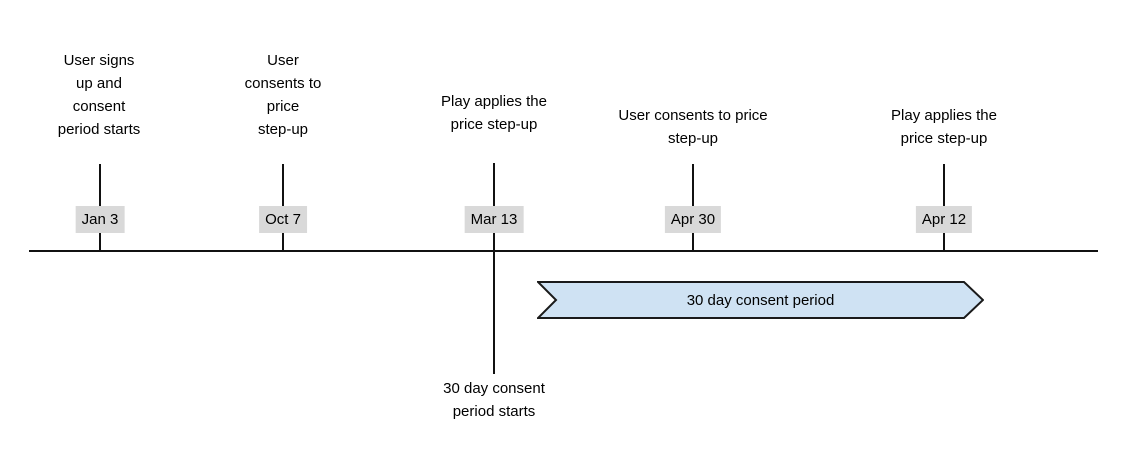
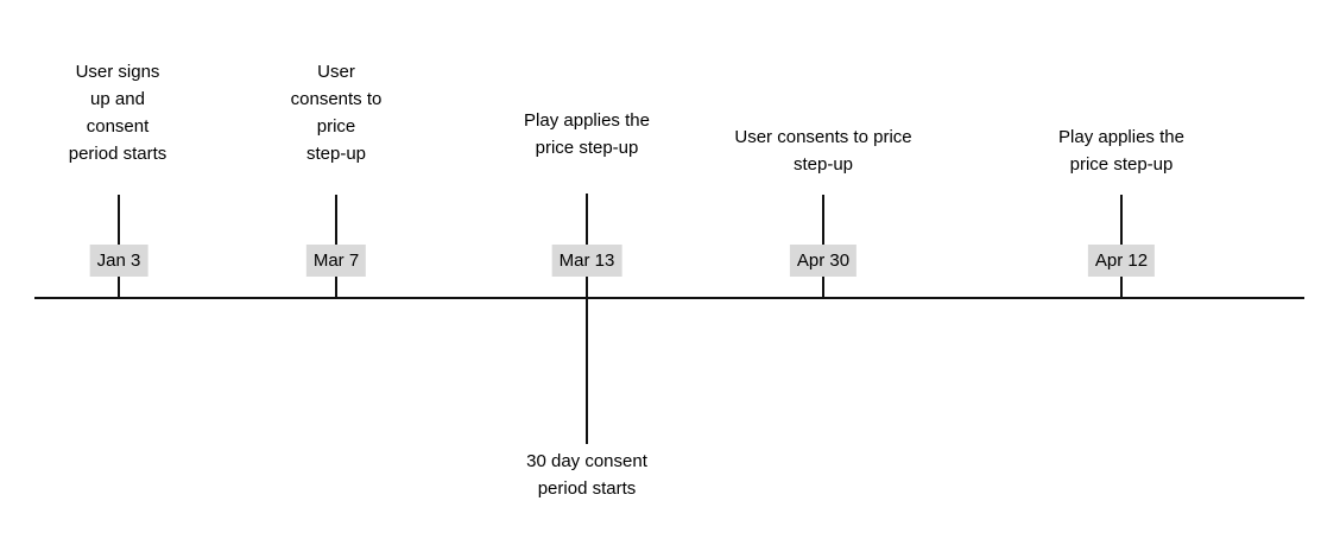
  User signs
  up and
  consent
  period starts
  User
  consents to
  price
  step-up
  Play applies the
  price step-up
  User consents to price
  step-up
  Play applies the
  price step-up
  Jan 3
- Oct 7
+ Mar 7
  Mar 13
  Apr 30
  Apr 12
- 30 day consent period
  30 day consent
  period starts
